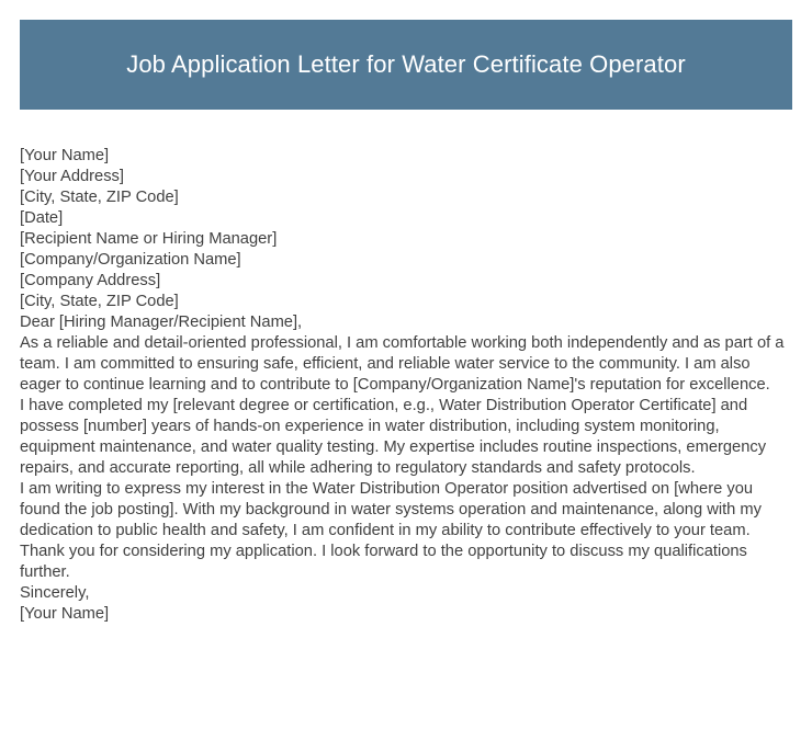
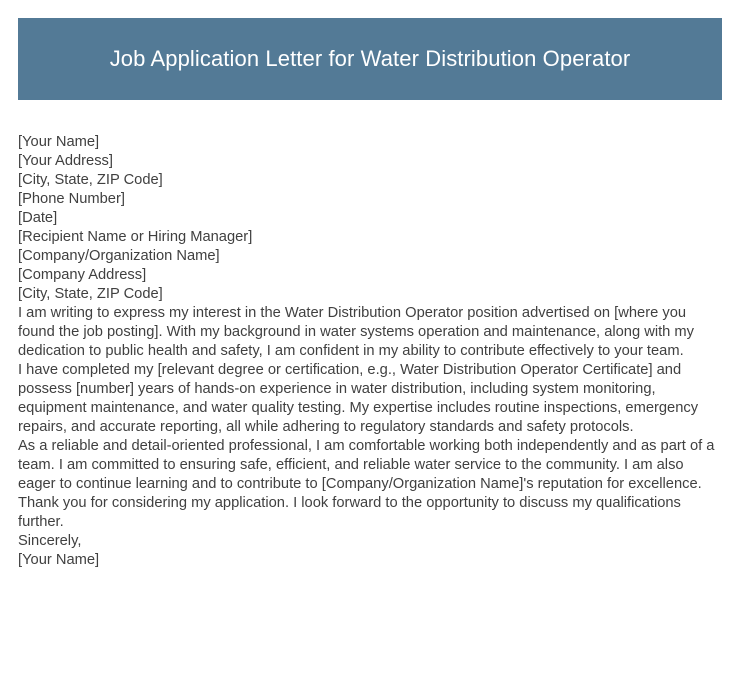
- Job Application Letter for Water Certificate Operator
+ Job Application Letter for Water Distribution Operator
  [Your Name]
  [Your Address]
  [City, State, ZIP Code]
+ [Phone Number]
  [Date]
  [Recipient Name or Hiring Manager]
  [Company/Organization Name]
  [Company Address]
  [City, State, ZIP Code]
- Dear [Hiring Manager/Recipient Name],
- As a reliable and detail-oriented professional, I am comfortable working both independently and as part of a team. I am committed to ensuring safe, efficient, and reliable water service to the community. I am also eager to continue learning and to contribute to [Company/Organization Name]'s reputation for excellence.
+ I am writing to express my interest in the Water Distribution Operator position advertised on [where you found the job posting]. With my background in water systems operation and maintenance, along with my dedication to public health and safety, I am confident in my ability to contribute effectively to your team.
  I have completed my [relevant degree or certification, e.g., Water Distribution Operator Certificate] and possess [number] years of hands-on experience in water distribution, including system monitoring, equipment maintenance, and water quality testing. My expertise includes routine inspections, emergency repairs, and accurate reporting, all while adhering to regulatory standards and safety protocols.
- I am writing to express my interest in the Water Distribution Operator position advertised on [where you found the job posting]. With my background in water systems operation and maintenance, along with my dedication to public health and safety, I am confident in my ability to contribute effectively to your team.
+ As a reliable and detail-oriented professional, I am comfortable working both independently and as part of a team. I am committed to ensuring safe, efficient, and reliable water service to the community. I am also eager to continue learning and to contribute to [Company/Organization Name]'s reputation for excellence.
  Thank you for considering my application. I look forward to the opportunity to discuss my qualifications further.
  Sincerely,
  [Your Name]
